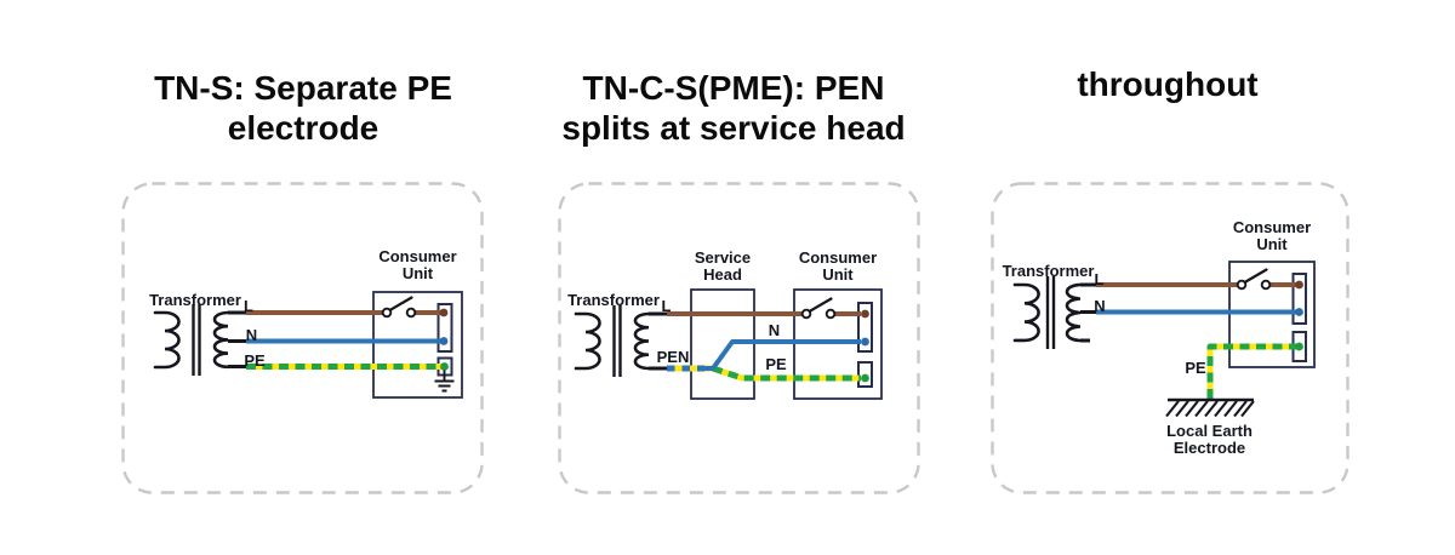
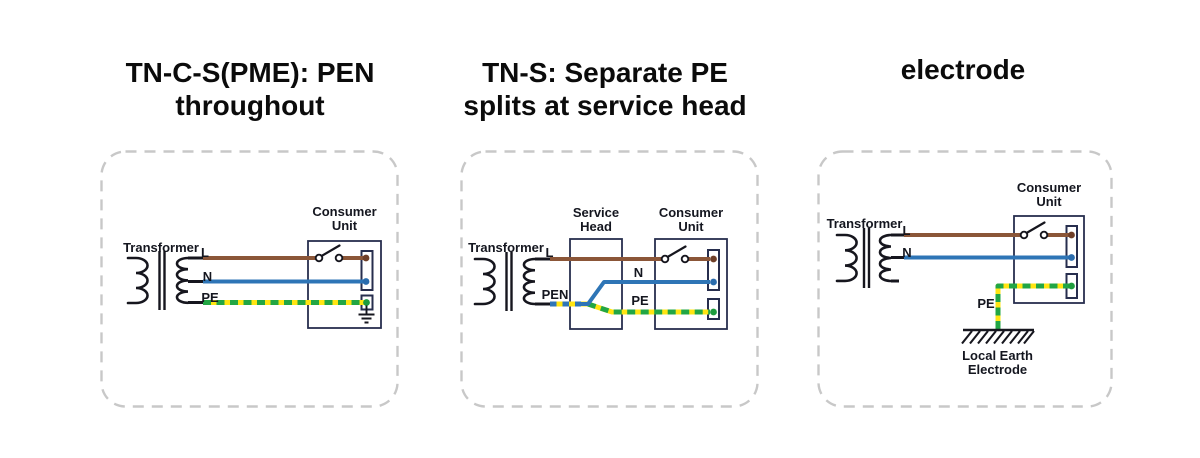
- TN-S: Separate PE
+ TN-C-S(PME): PEN
- electrode
+ throughout
- TN-C-S(PME): PEN
+ TN-S: Separate PE
  splits at service head
- throughout
+ electrode
  Transformer
  L
  N
  PE
  Consumer
  Unit
  Transformer
  L
  PEN
  N
  PE
  Service
  Head
  Consumer
  Unit
  Transformer
  L
  N
  PE
  Consumer
  Unit
  Local Earth
  Electrode
